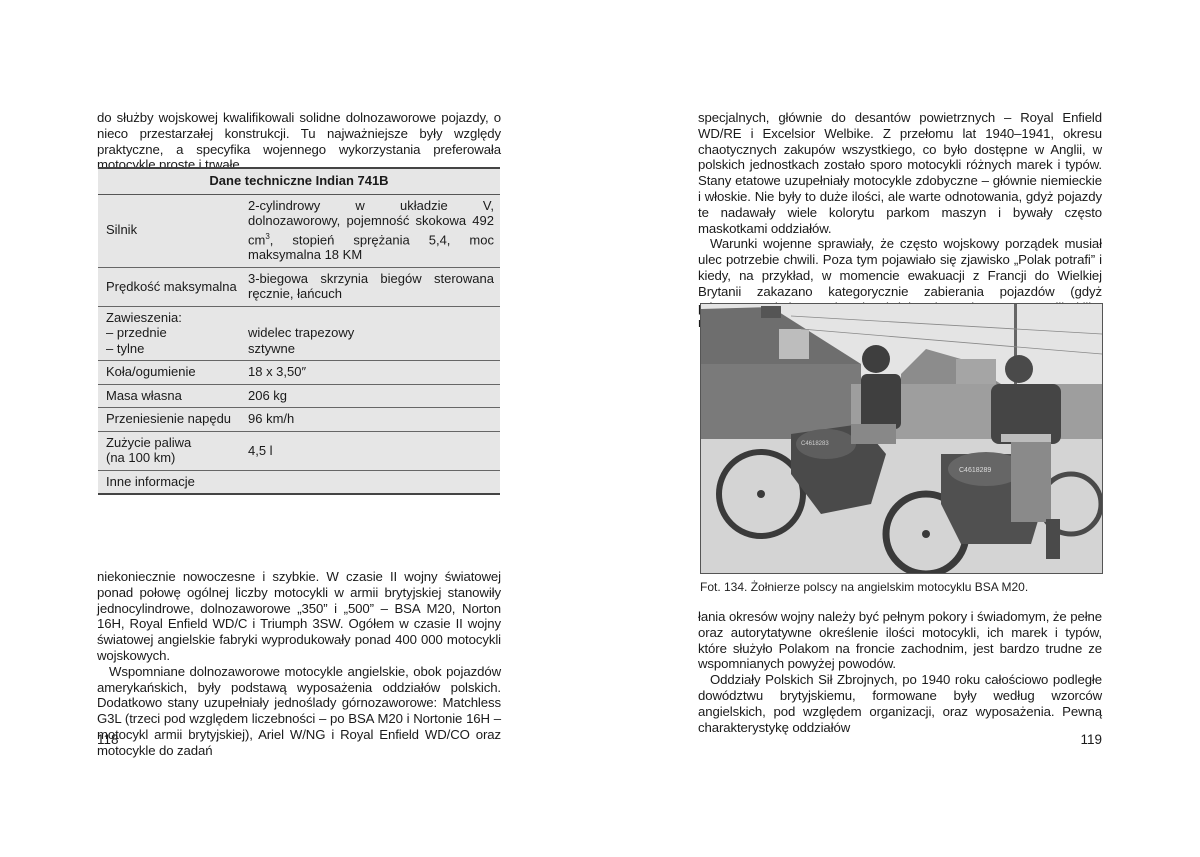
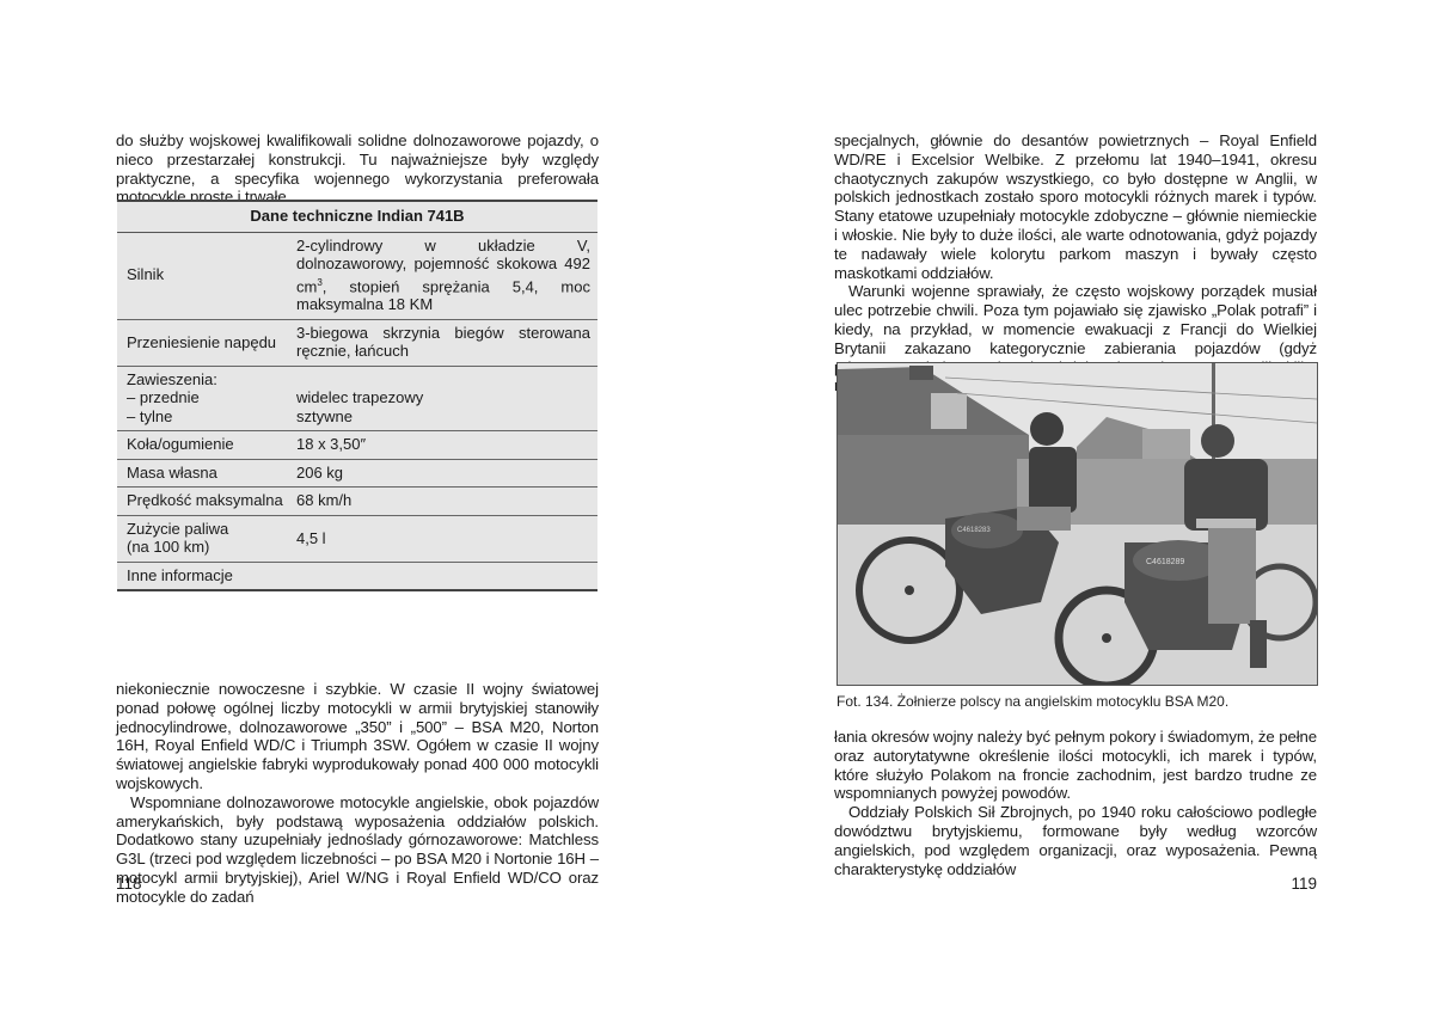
  do służby wojskowej kwalifikowali solidne dolnozaworowe pojazdy, o nieco przestarzałej konstrukcji. Tu najważniejsze były względy praktyczne, a specyfika wojennego wykorzystania preferowała motocykle proste i trwałe,
  Dane techniczne Indian 741B
  Silnik
  2-cylindrowy w układzie V, dolnozaworowy, pojemność skokowa 492 cm3, stopień sprężania 5,4, moc maksymalna 18 KM
- Prędkość maksymalna
+ Przeniesienie napędu
  3-biegowa skrzynia biegów sterowana ręcznie, łańcuch
  Zawieszenia:
  – przednie
  – tylne
  widelec trapezowy
  sztywne
  Koła/ogumienie
  18 x 3,50″
  Masa własna
  206 kg
- Przeniesienie napędu
+ Prędkość maksymalna
- 96 km/h
+ 68 km/h
  Zużycie paliwa
  (na 100 km)
  4,5 l
  Inne informacje
  niekoniecznie nowoczesne i szybkie. W czasie II wojny światowej ponad połowę ogólnej liczby motocykli w armii brytyjskiej stanowiły jednocylindrowe, dolnozaworowe „350” i „500” – BSA M20, Norton 16H, Royal Enfield WD/C i Triumph 3SW. Ogółem w czasie II wojny światowej angielskie fabryki wyprodukowały ponad 400 000 motocykli wojskowych.
  Wspomniane dolnozaworowe motocykle angielskie, obok pojazdów amerykańskich, były podstawą wyposażenia oddziałów polskich. Dodatkowo stany uzupełniały jednoślady górnozaworowe: Matchless G3L (trzeci pod względem liczebności – po BSA M20 i Nortonie 16H – motocykl armii brytyjskiej), Ariel W/NG i Royal Enfield WD/CO oraz motocykle do zadań
  118
  specjalnych, głównie do desantów powietrznych – Royal Enfield WD/RE i Excelsior Welbike. Z przełomu lat 1940–1941, okresu chaotycznych zakupów wszystkiego, co było dostępne w Anglii, w polskich jednostkach zostało sporo motocykli różnych marek i typów. Stany etatowe uzupełniały motocykle zdobyczne – głównie niemieckie i włoskie. Nie były to duże ilości, ale warte odnotowania, gdyż pojazdy te nadawały wiele kolorytu parkom maszyn i bywały często maskotkami oddziałów.
  Warunki wojenne sprawiały, że często wojskowy porządek musiał ulec potrzebie chwili. Poza tym pojawiało się zjawisko „Polak potrafi” i kiedy, na przykład, w momencie ewakuacji z Francji do Wielkiej Brytanii zakazano kategorycznie zabierania pojazdów (gdyż
  łania okresów wojny należy być pełnym pokory i świadomym, że pełne oraz autorytatywne określenie ilości motocykli, ich marek i typów, które służyło Polakom na froncie zachodnim, jest bardzo trudne ze wspomnianych powyżej powodów.
  Oddziały Polskich Sił Zbrojnych, po 1940 roku całościowo podległe dowództwu brytyjskiemu, formowane były według wzorców angielskich, pod względem organizacji, oraz wyposażenia. Pewną charakterystykę oddziałów
  119
  Fot. 134. Żołnierze polscy na angielskim motocyklu BSA M20.
